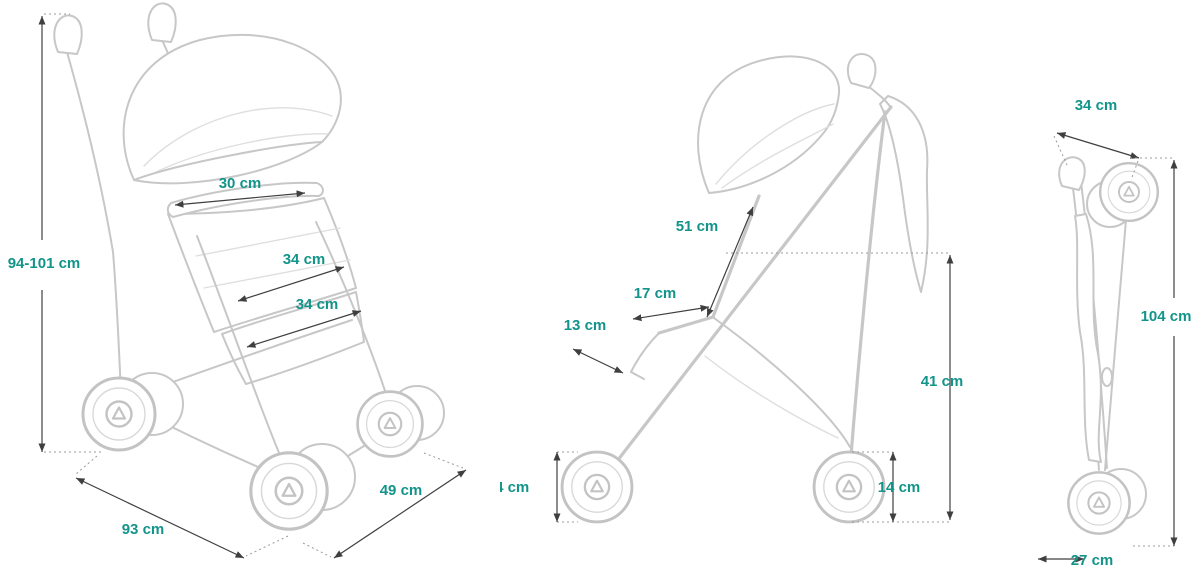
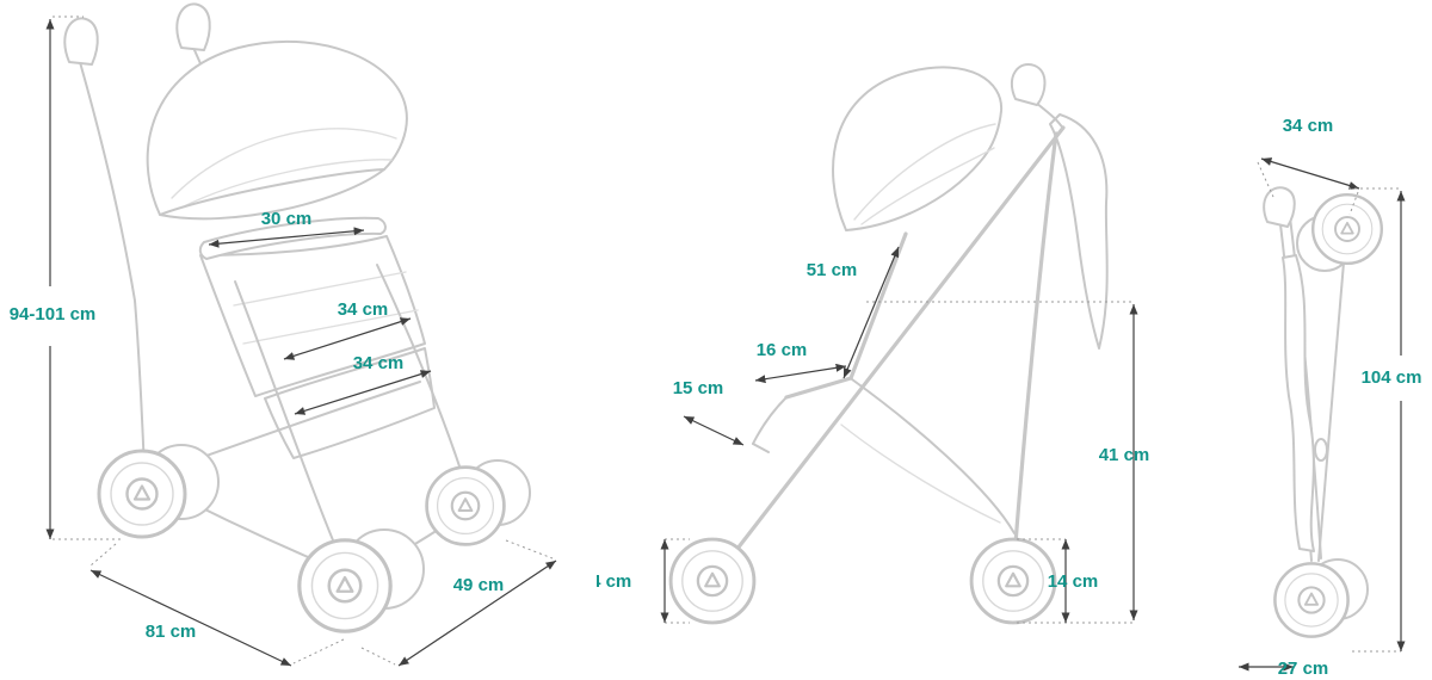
  94-101 cm
  30 cm
  34 cm
  34 cm
- 93 cm
+ 81 cm
  49 cm
  51 cm
- 17 cm
+ 16 cm
- 13 cm
+ 15 cm
  41 cm
  4 cm
  14 cm
  34 cm
  104 cm
  27 cm
